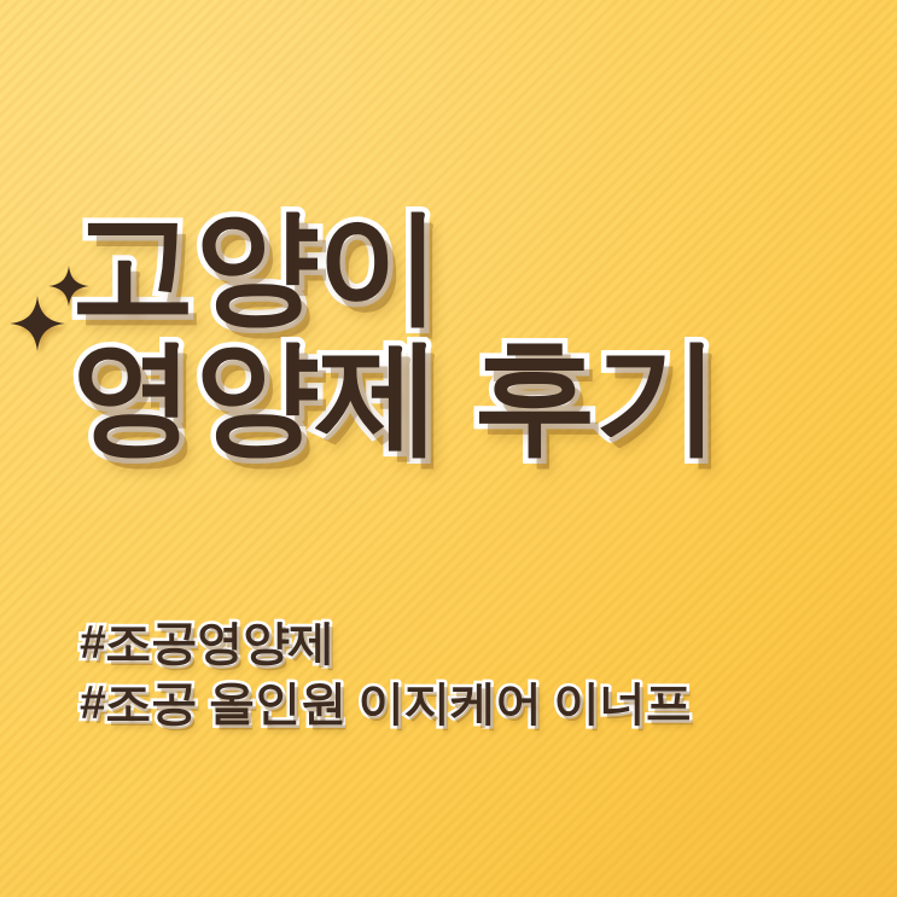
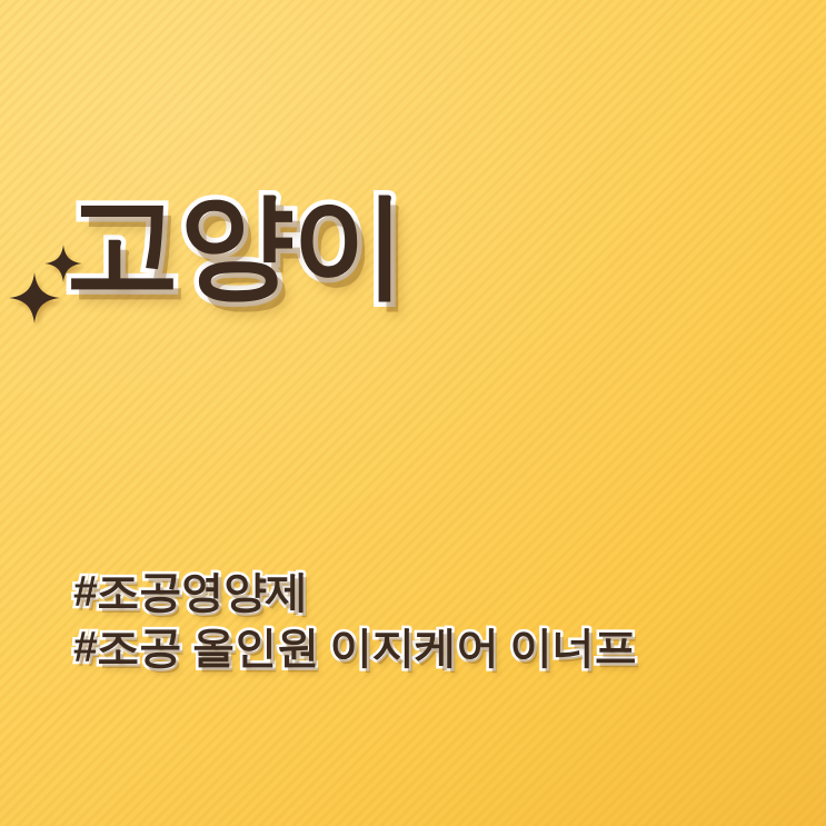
  고양이
- 영양제 후기
  #조공영양제
  #조공 올인원 이지케어 이너프
